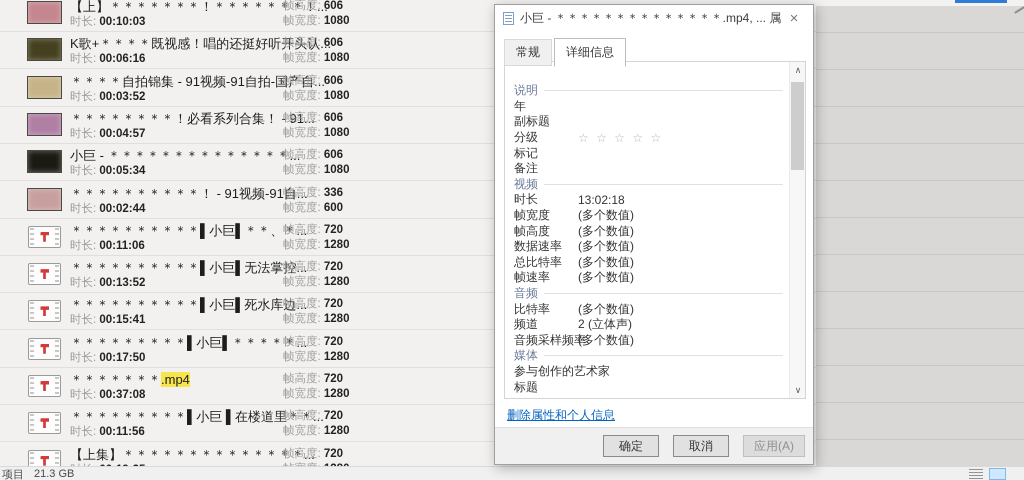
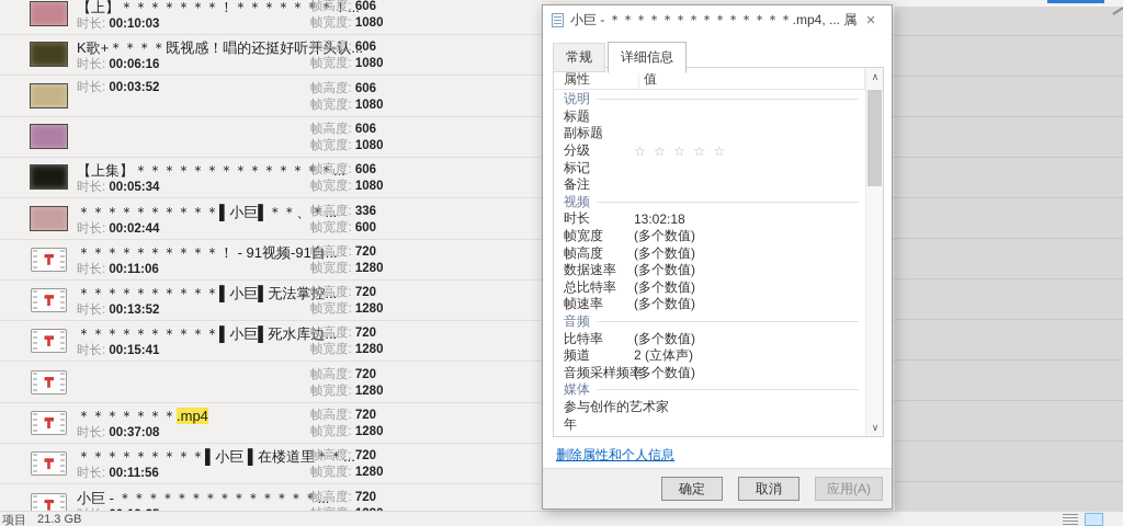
  【上】＊＊＊＊＊＊＊！＊＊＊＊＊＊＊！...
  时长: 00:10:03
  帧高度: 606
  帧宽度: 1080
  K歌+＊＊＊＊既视感！唱的还挺好听开头认...
  时长: 00:06:16
  帧高度: 606
  帧宽度: 1080
- ＊＊＊＊自拍锦集 - 91视频-91自拍-国产自...
  时长: 00:03:52
  帧高度: 606
  帧宽度: 1080
- ＊＊＊＊＊＊＊＊！必看系列合集！ - 91...
- 时长: 00:04:57
  帧高度: 606
  帧宽度: 1080
- 小巨 - ＊＊＊＊＊＊＊＊＊＊＊＊＊＊...
+ 【上集】＊＊＊＊＊＊＊＊＊＊＊＊＊＊...
  时长: 00:05:34
  帧高度: 606
  帧宽度: 1080
- ＊＊＊＊＊＊＊＊＊＊！ - 91视频-91自...
+ ＊＊＊＊＊＊＊＊＊＊▌小巨▌＊＊、＊...
  时长: 00:02:44
  帧高度: 336
  帧宽度: 600
- ＊＊＊＊＊＊＊＊＊＊▌小巨▌＊＊、＊...
+ ＊＊＊＊＊＊＊＊＊＊！ - 91视频-91自...
  时长: 00:11:06
  帧高度: 720
  帧宽度: 1280
  ＊＊＊＊＊＊＊＊＊＊▌小巨▌无法掌控...
  时长: 00:13:52
  帧高度: 720
  帧宽度: 1280
  ＊＊＊＊＊＊＊＊＊＊▌小巨▌死水库边...
  时长: 00:15:41
  帧高度: 720
  帧宽度: 1280
- ＊＊＊＊＊＊＊＊＊▌小巨▌＊＊＊＊＊...
- 时长: 00:17:50
  帧高度: 720
  帧宽度: 1280
  ＊＊＊＊＊＊＊.mp4
  时长: 00:37:08
  帧高度: 720
  帧宽度: 1280
  ＊＊＊＊＊＊＊＊＊▌小巨 ▌在楼道里＊＊...
  时长: 00:11:56
  帧高度: 720
  帧宽度: 1280
- 【上集】＊＊＊＊＊＊＊＊＊＊＊＊＊＊...
+ 小巨 - ＊＊＊＊＊＊＊＊＊＊＊＊＊＊...
  帧高度: 720
  项目
  21.3 GB
  小巨 - ＊＊＊＊＊＊＊＊＊＊＊＊＊＊.mp4, ... 属
  ×
  常规
  详细信息
+ 属性
+ 值
  说明
- 年
+ 标题
  副标题
  分级
  ☆ ☆ ☆ ☆ ☆
  标记
  备注
  视频
  时长
  13:02:18
  帧宽度
  (多个数值)
  帧高度
  (多个数值)
  数据速率
  (多个数值)
  总比特率
  (多个数值)
  帧速率
  (多个数值)
  音频
  比特率
  (多个数值)
  频道
  2 (立体声)
  音频采样频率
  (多个数值)
  媒体
  参与创作的艺术家
- 标题
+ 年
  ∧
  ∨
  删除属性和个人信息
  确定
  取消
  应用(A)
